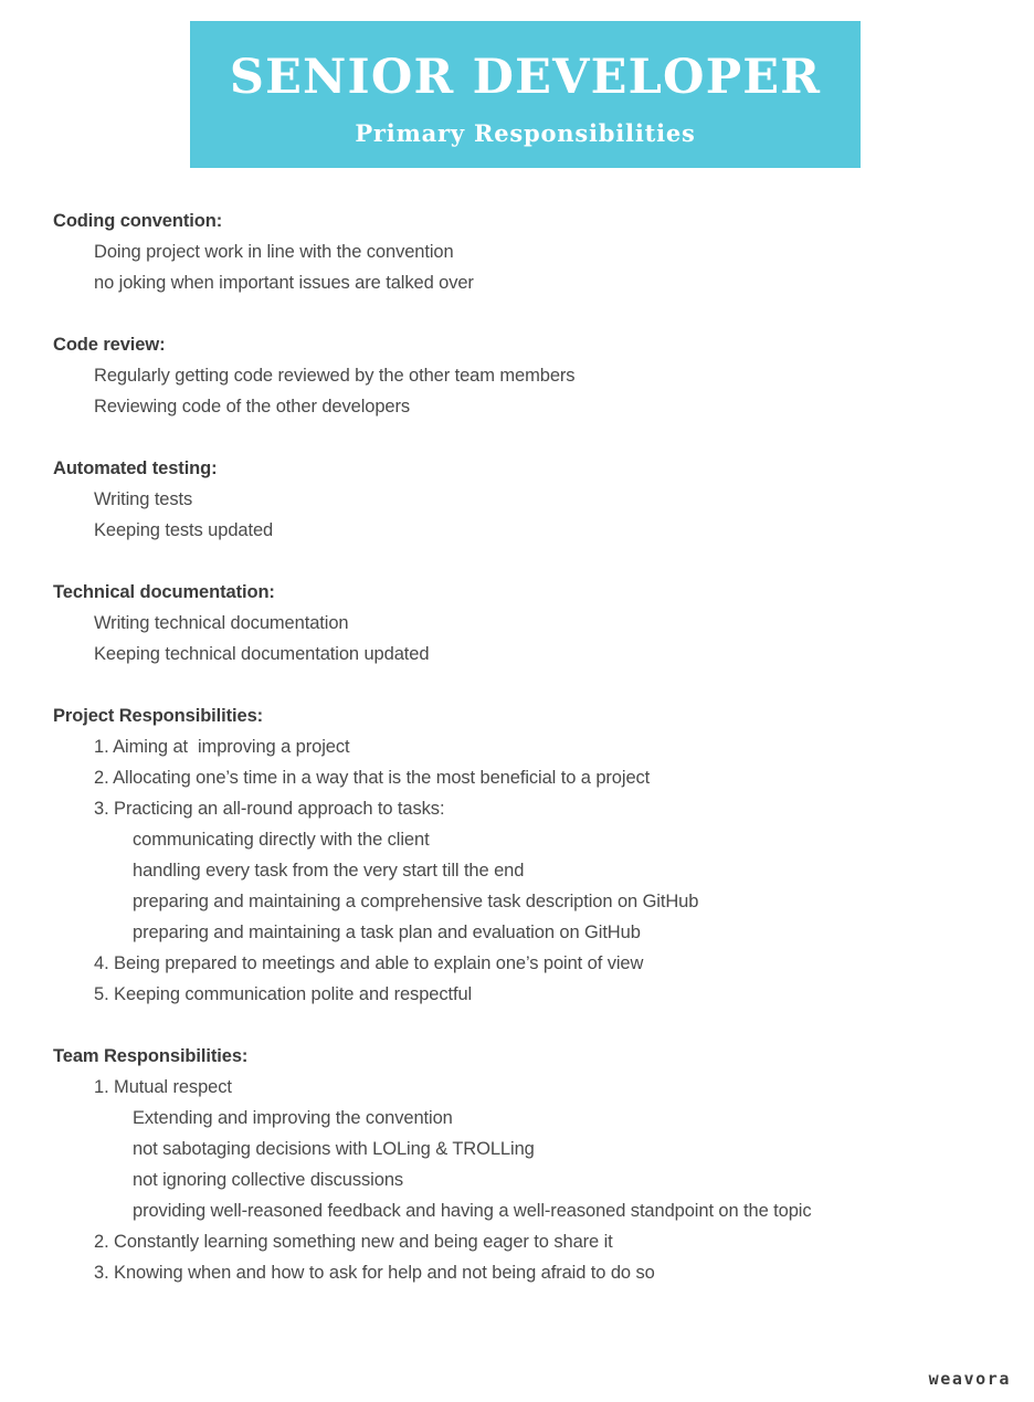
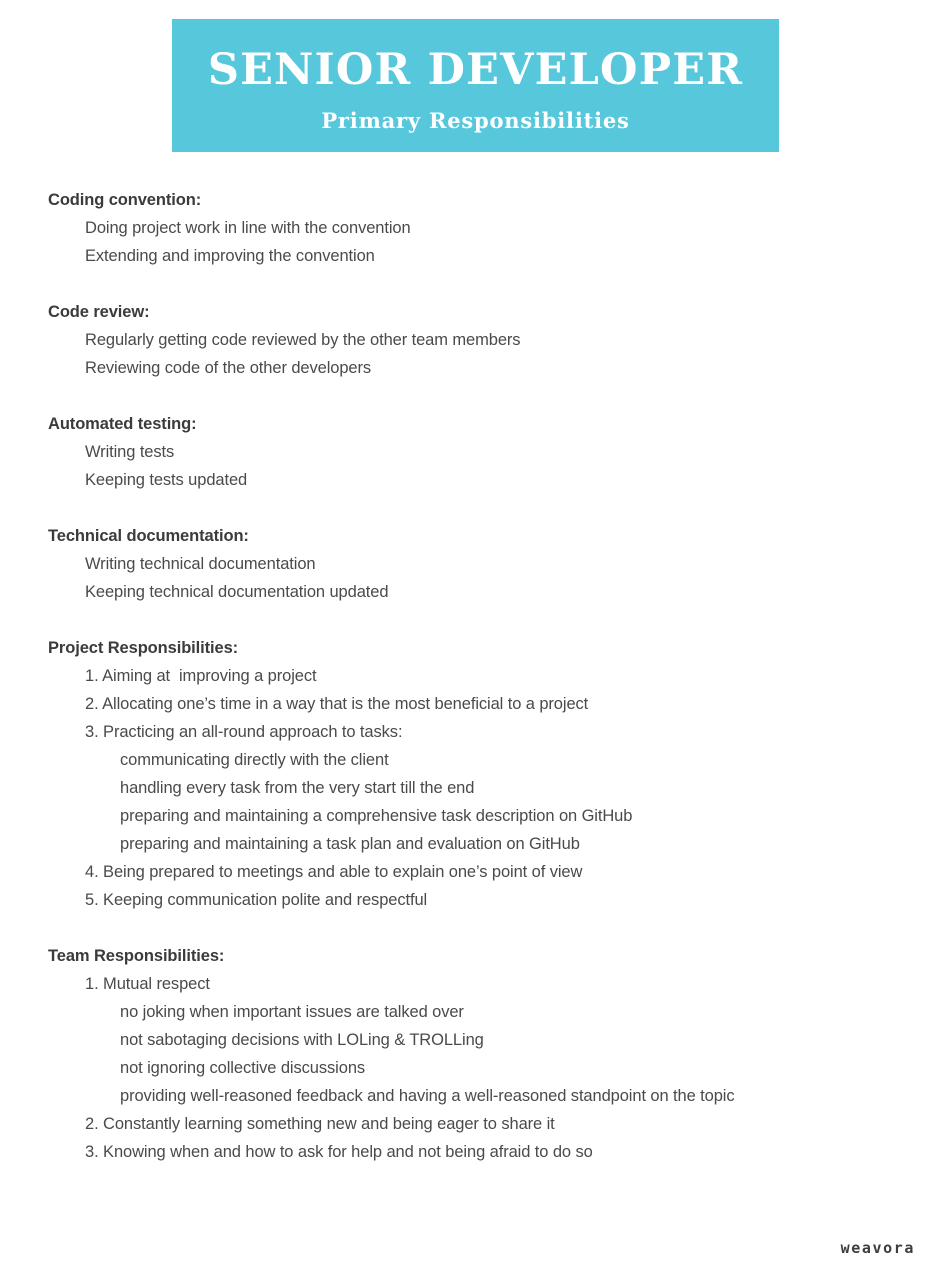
  SENIOR DEVELOPER
  Primary Responsibilities
  Coding convention:
  Doing project work in line with the convention
- no joking when important issues are talked over
+ Extending and improving the convention
  Code review:
  Regularly getting code reviewed by the other team members
  Reviewing code of the other developers
  Automated testing:
  Writing tests
  Keeping tests updated
  Technical documentation:
  Writing technical documentation
  Keeping technical documentation updated
  Project Responsibilities:
  1. Aiming at improving a project
  2. Allocating one’s time in a way that is the most beneficial to a project
  3. Practicing an all-round approach to tasks:
  communicating directly with the client
  handling every task from the very start till the end
  preparing and maintaining a comprehensive task description on GitHub
  preparing and maintaining a task plan and evaluation on GitHub
  4. Being prepared to meetings and able to explain one’s point of view
  5. Keeping communication polite and respectful
  Team Responsibilities:
  1. Mutual respect
- Extending and improving the convention
+ no joking when important issues are talked over
  not sabotaging decisions with LOLing & TROLLing
  not ignoring collective discussions
  providing well-reasoned feedback and having a well-reasoned standpoint on the topic
  2. Constantly learning something new and being eager to share it
  3. Knowing when and how to ask for help and not being afraid to do so
  weavora
